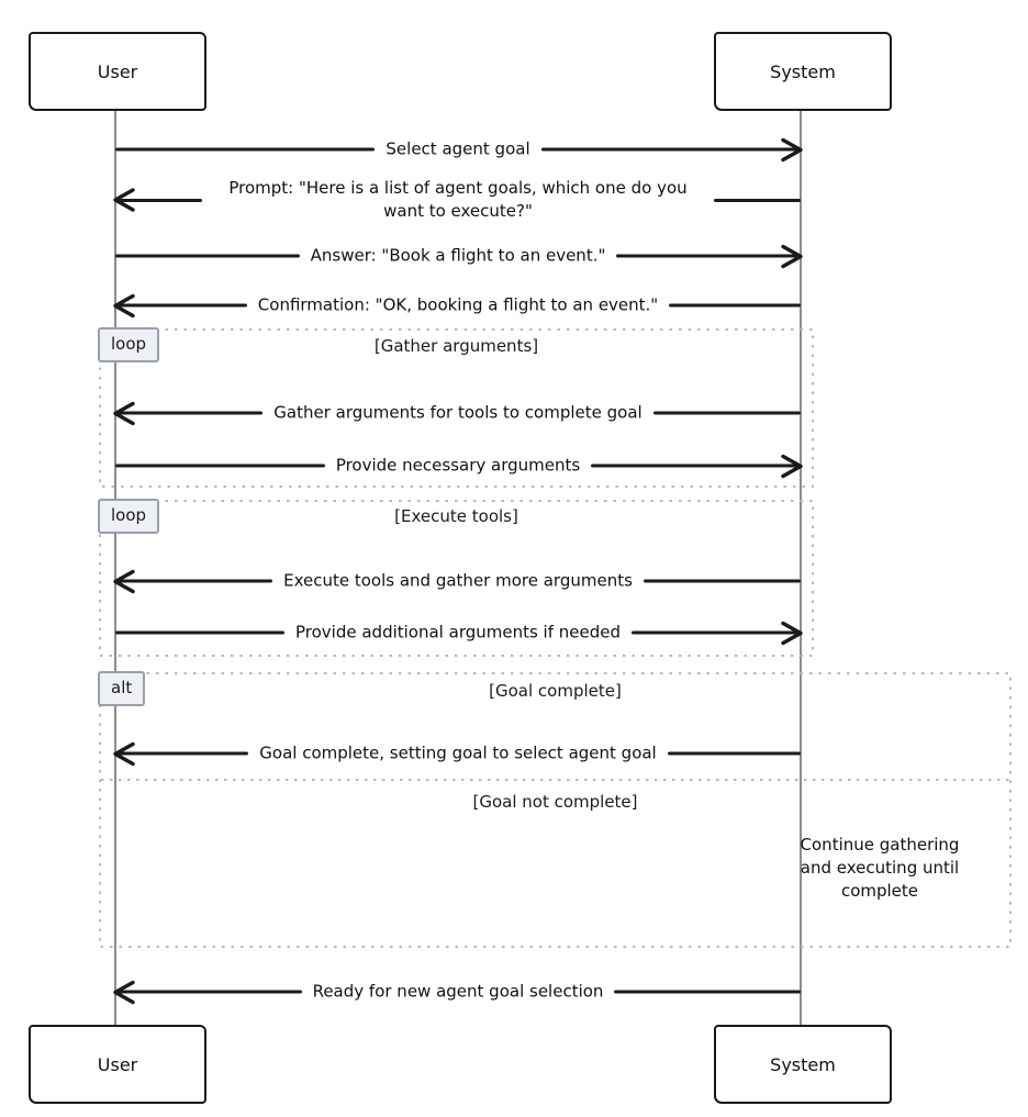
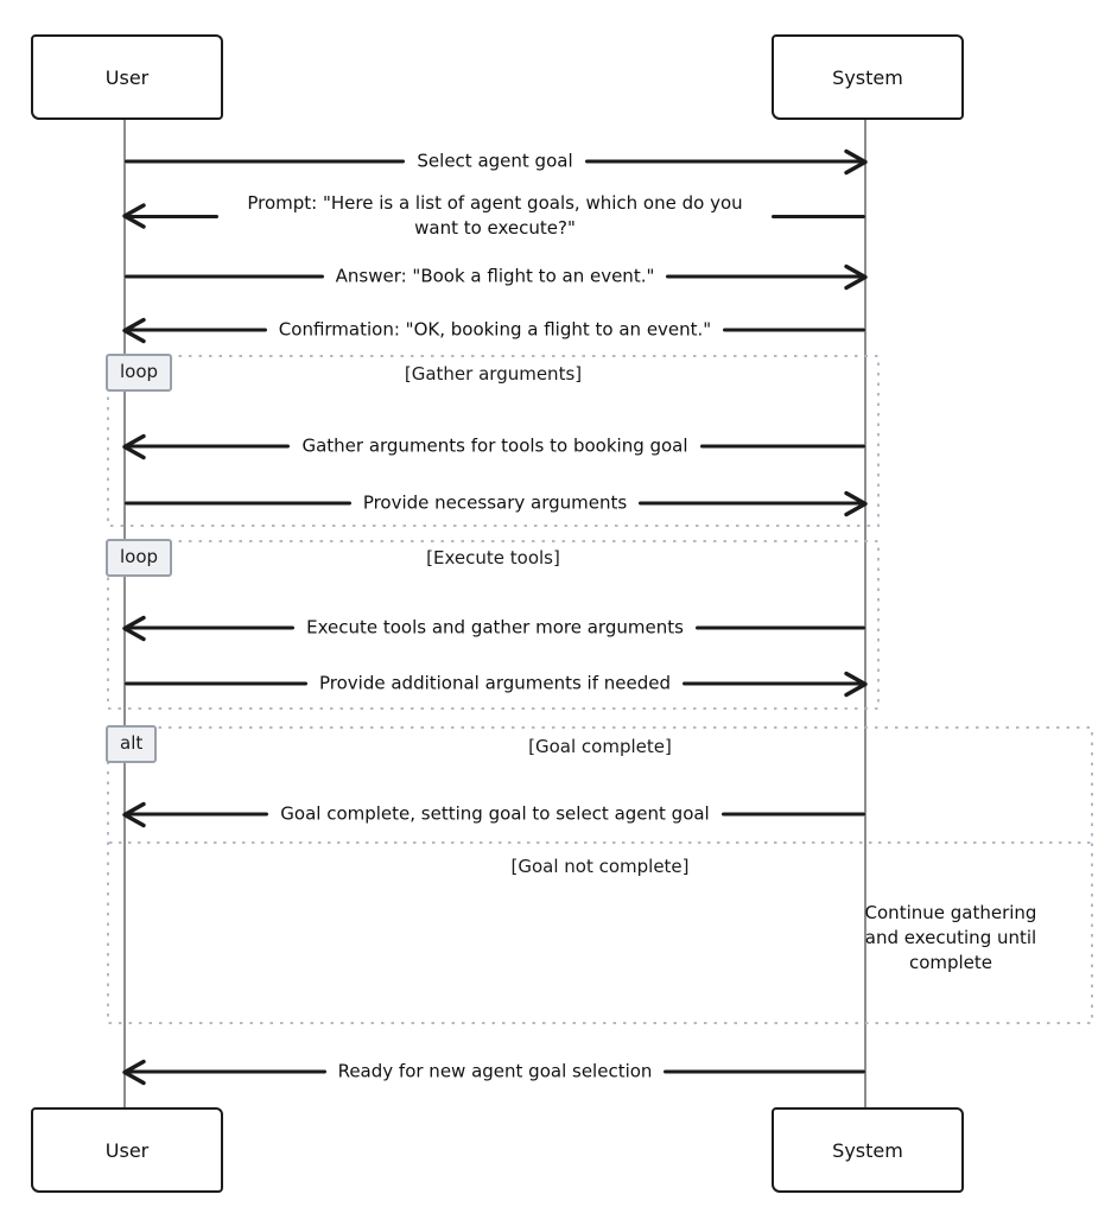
  loop
  [Gather arguments]
  loop
  [Execute tools]
  alt
  [Goal complete]
  [Goal not complete]
  Select agent goal
  Prompt: "Here is a list of agent goals, which one do you want to execute?"
  Answer: "Book a flight to an event."
  Confirmation: "OK, booking a flight to an event."
- Gather arguments for tools to complete goal
+ Gather arguments for tools to booking goal
  Provide necessary arguments
  Execute tools and gather more arguments
  Provide additional arguments if needed
  Goal complete, setting goal to select agent goal
  Ready for new agent goal selection
  Continue gathering and executing until complete
  User
  System
  User
  System
